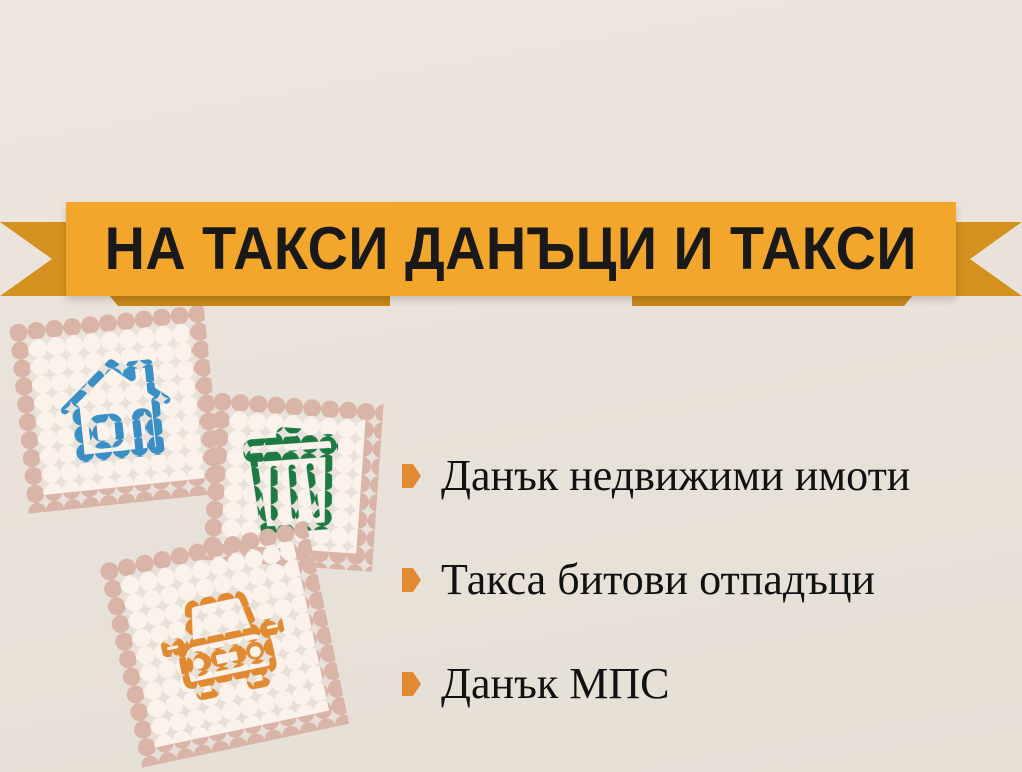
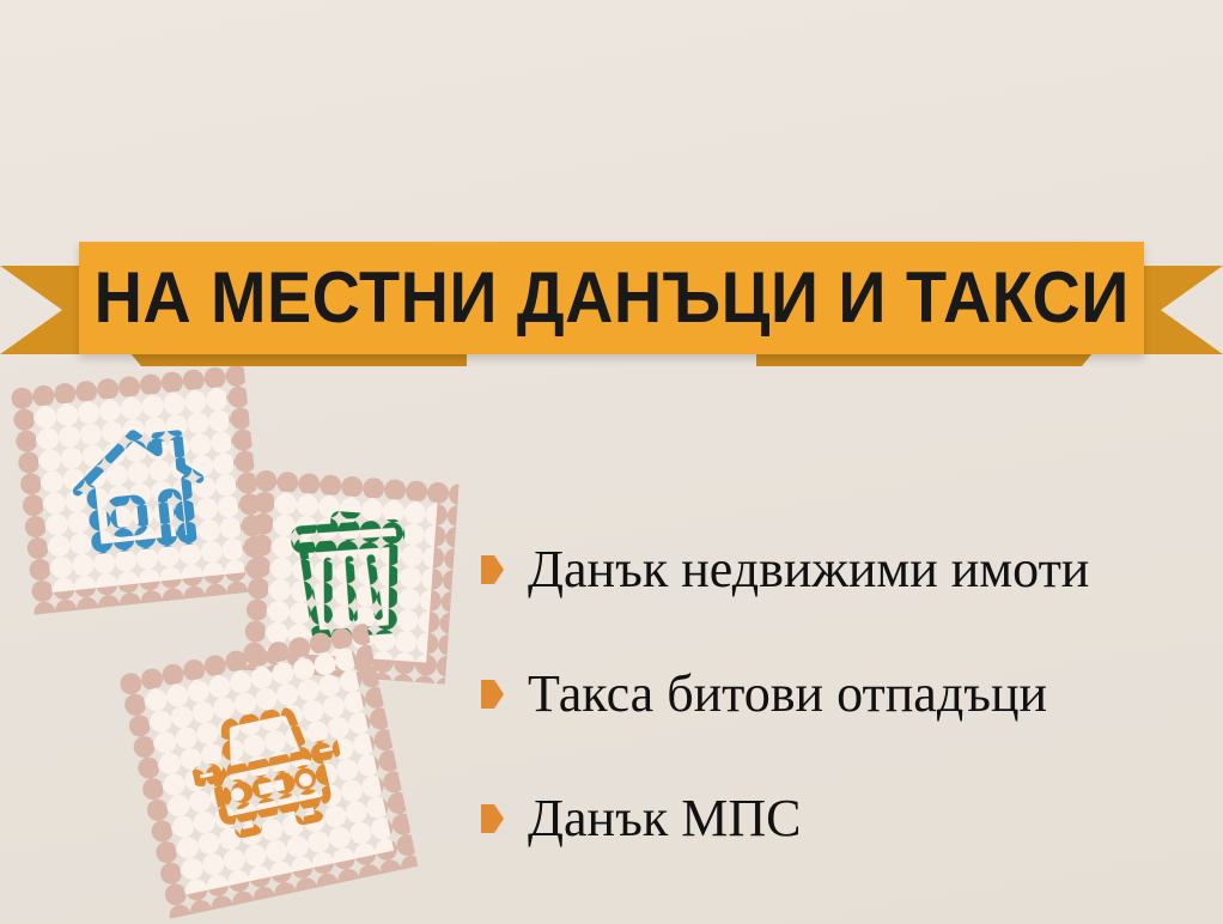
- НА ТАКСИ ДАНЪЦИ И ТАКСИ
+ НА МЕСТНИ ДАНЪЦИ И ТАКСИ
  Данък недвижими имоти
  Такса битови отпадъци
  Данък МПС
